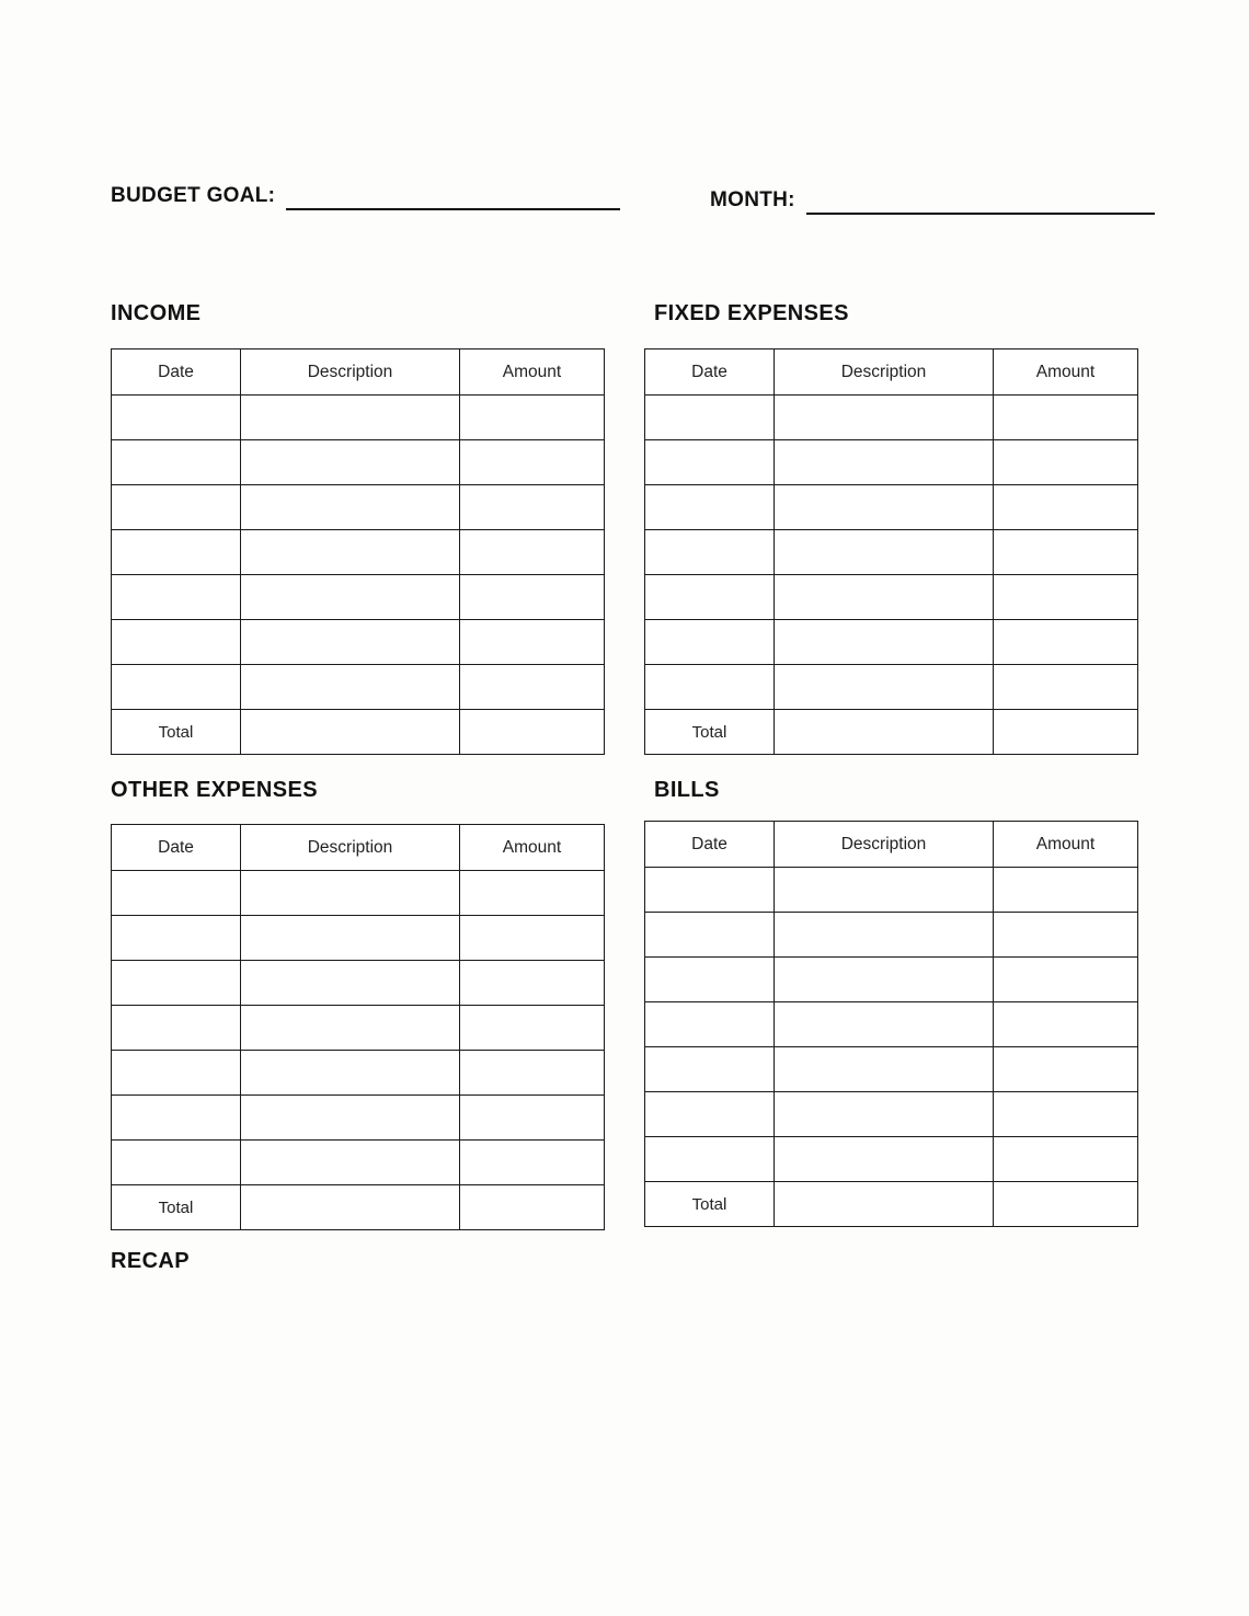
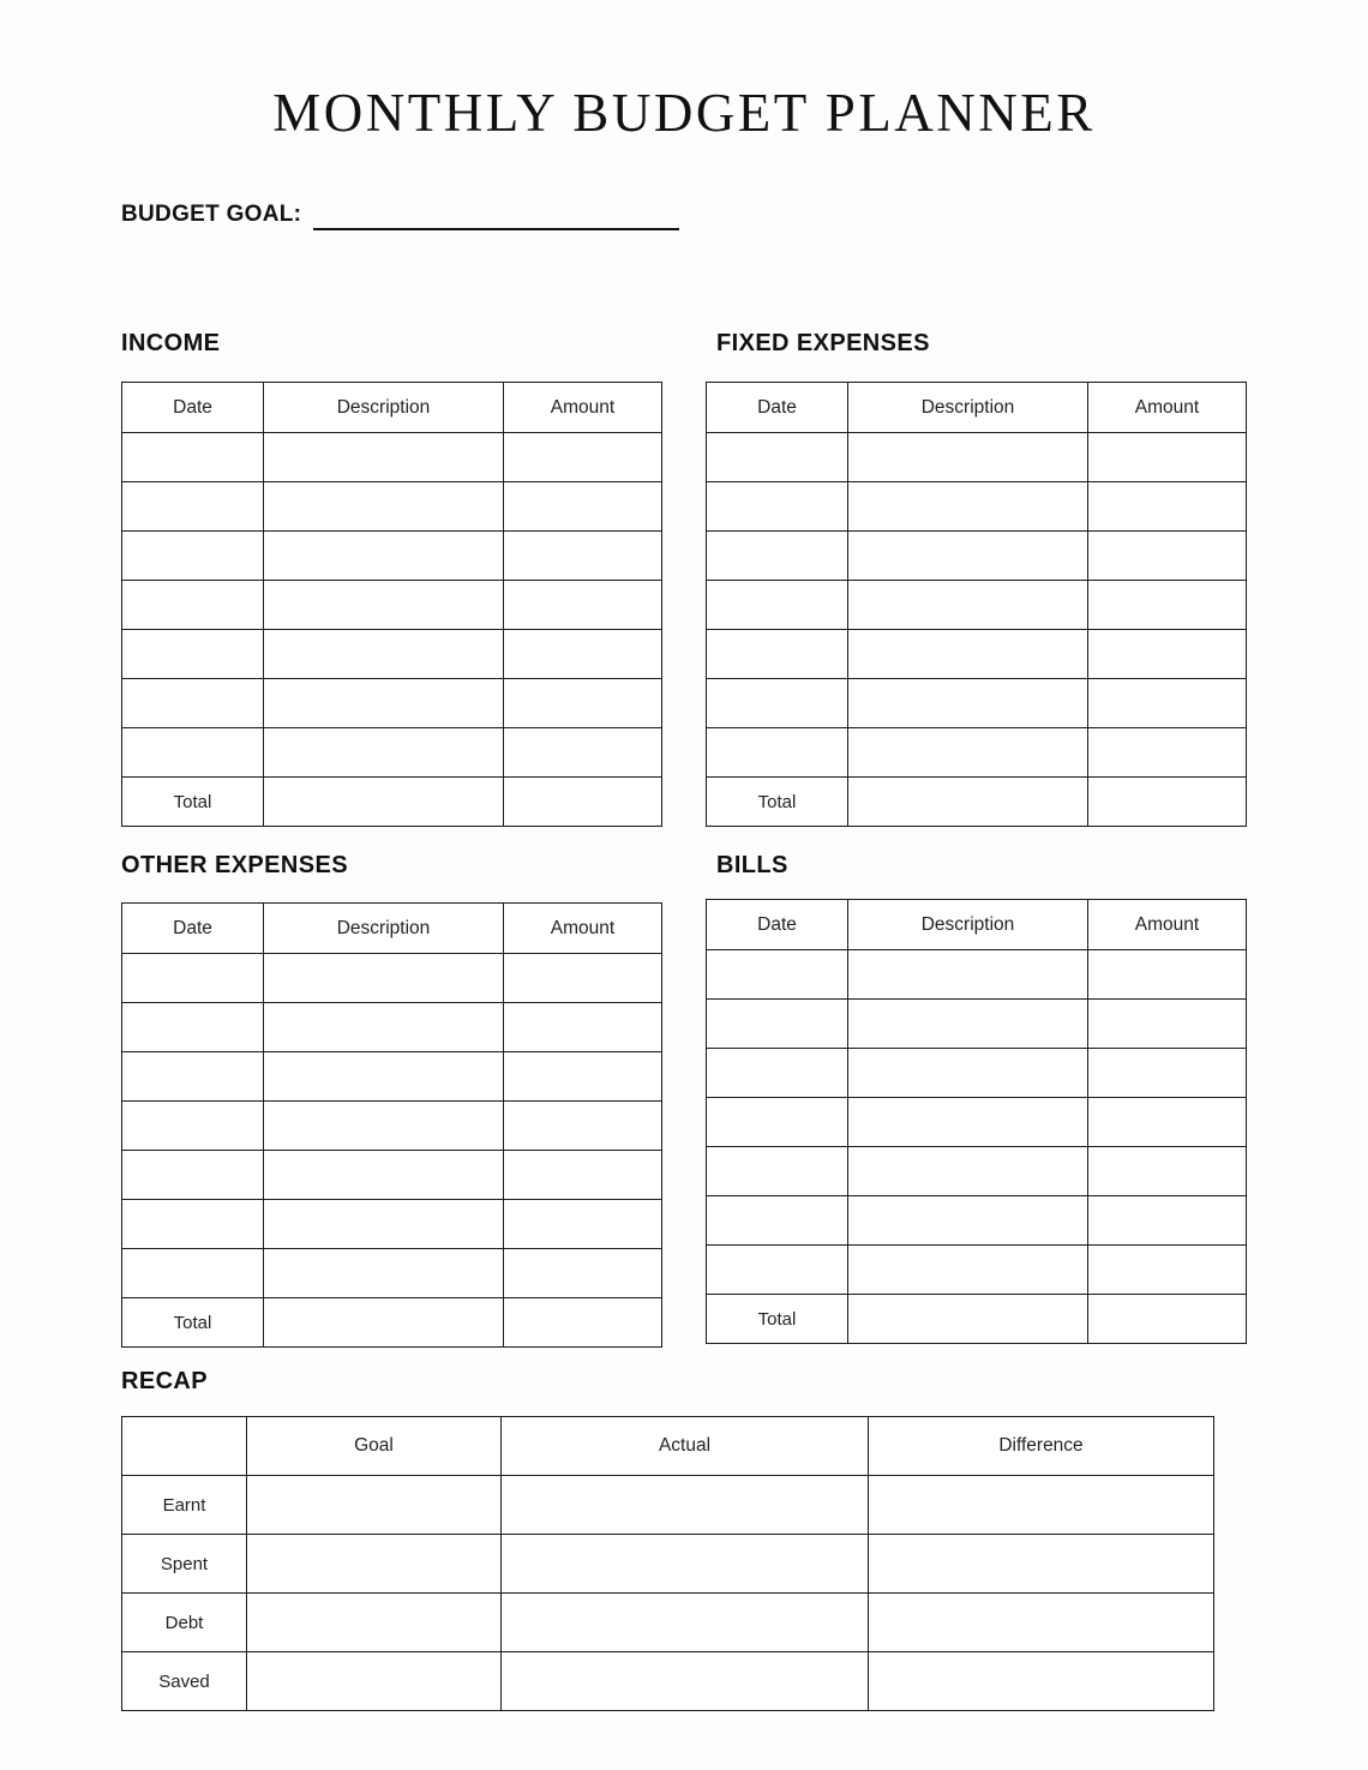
+ MONTHLY BUDGET PLANNER
  BUDGET GOAL:
- MONTH:
  INCOME
  Date	Description	Amount
  Total
  FIXED EXPENSES
  Date	Description	Amount
  Total
  OTHER EXPENSES
  Date	Description	Amount
  Total
  BILLS
  Date	Description	Amount
  Total
  RECAP
+ 	Goal	Actual	Difference
+ Earnt
+ Spent
+ Debt
+ Saved
